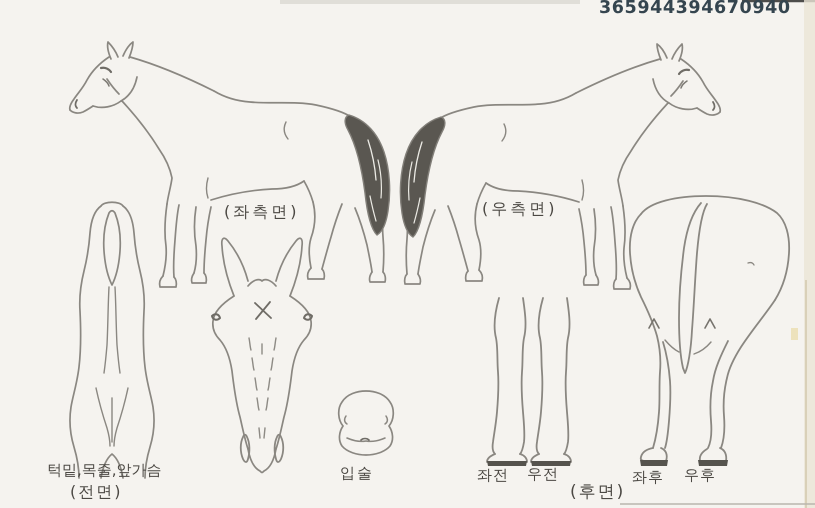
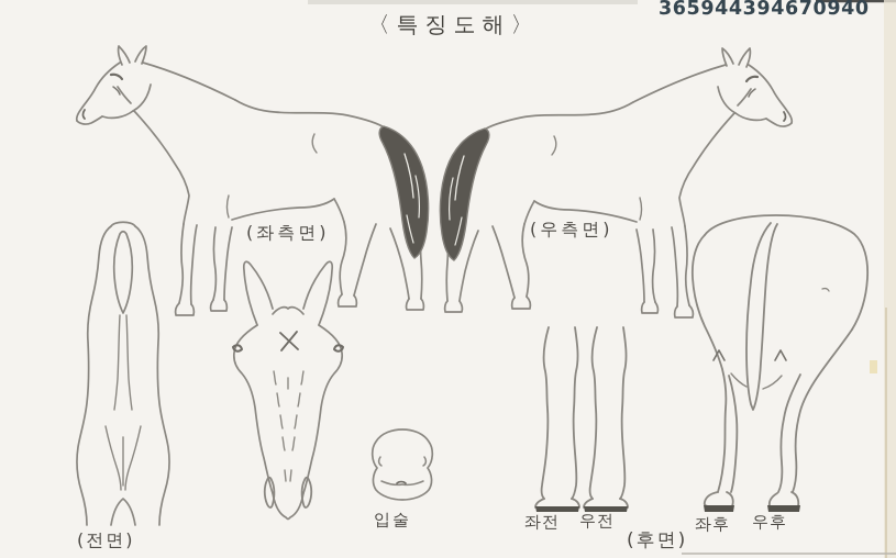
+ 〈특징도해〉
  365944394670940
  (좌측면)
  (우측면)
- 턱밑,목줄,앞가슴
  (전면)
  입술
  좌전
  우전
  좌후
  우후
  (후면)
